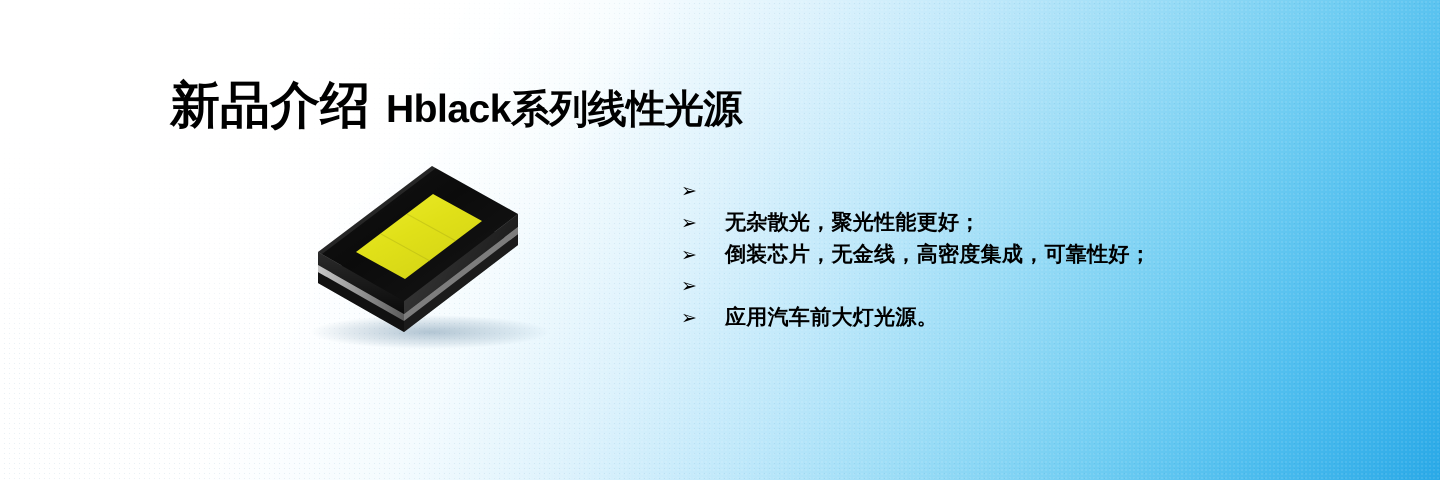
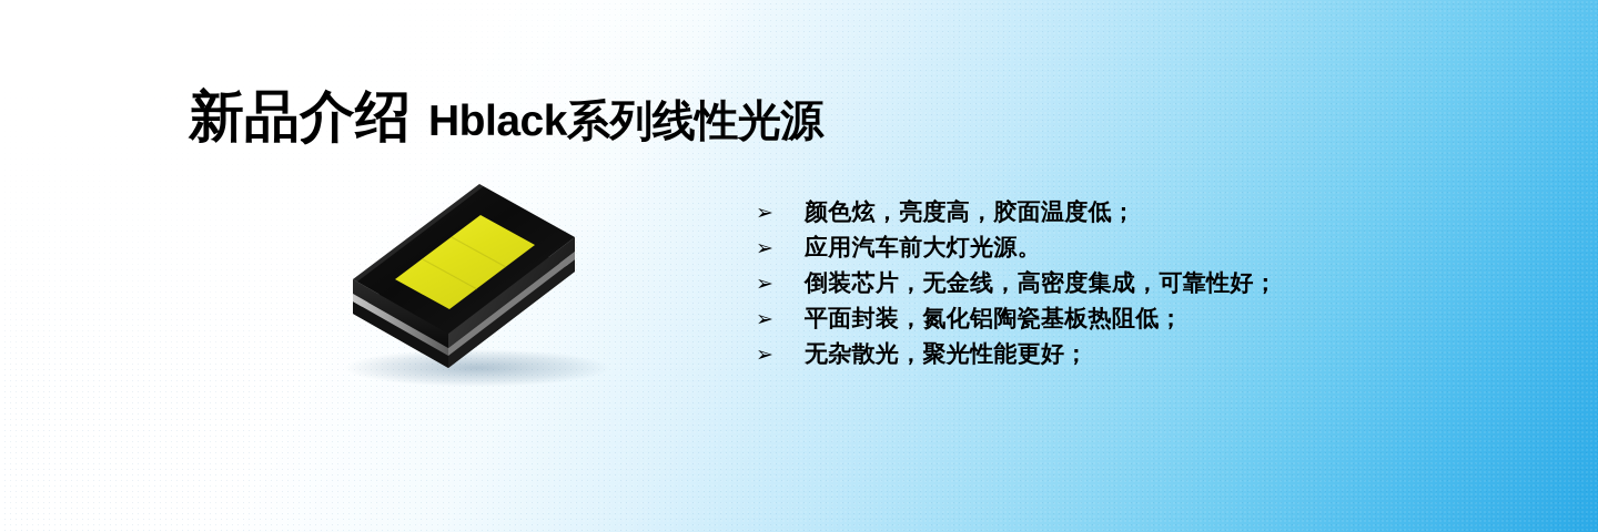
  新品介绍
  Hblack系列线性光源
  ➢
+ 颜色炫，亮度高，胶面温度低；
  ➢
- 无杂散光，聚光性能更好；
+ 应用汽车前大灯光源。
  ➢
  倒装芯片，无金线，高密度集成，可靠性好；
  ➢
+ 平面封装，氮化铝陶瓷基板热阻低；
  ➢
- 应用汽车前大灯光源。
+ 无杂散光，聚光性能更好；
